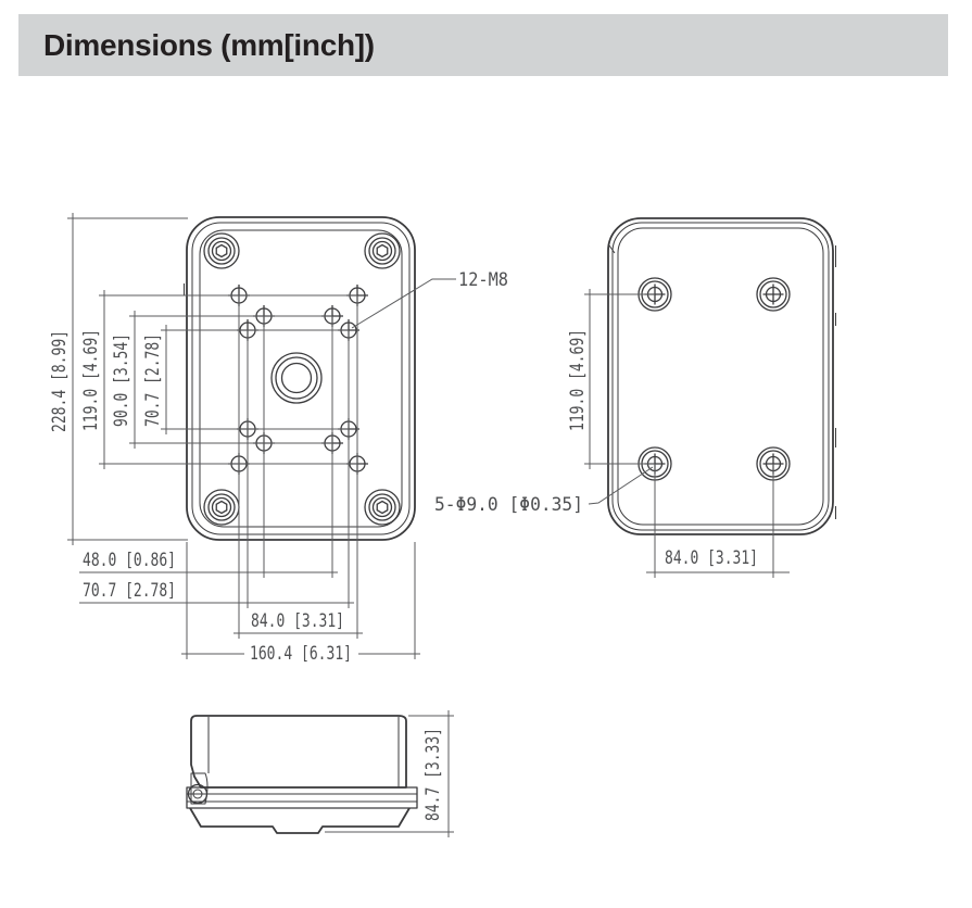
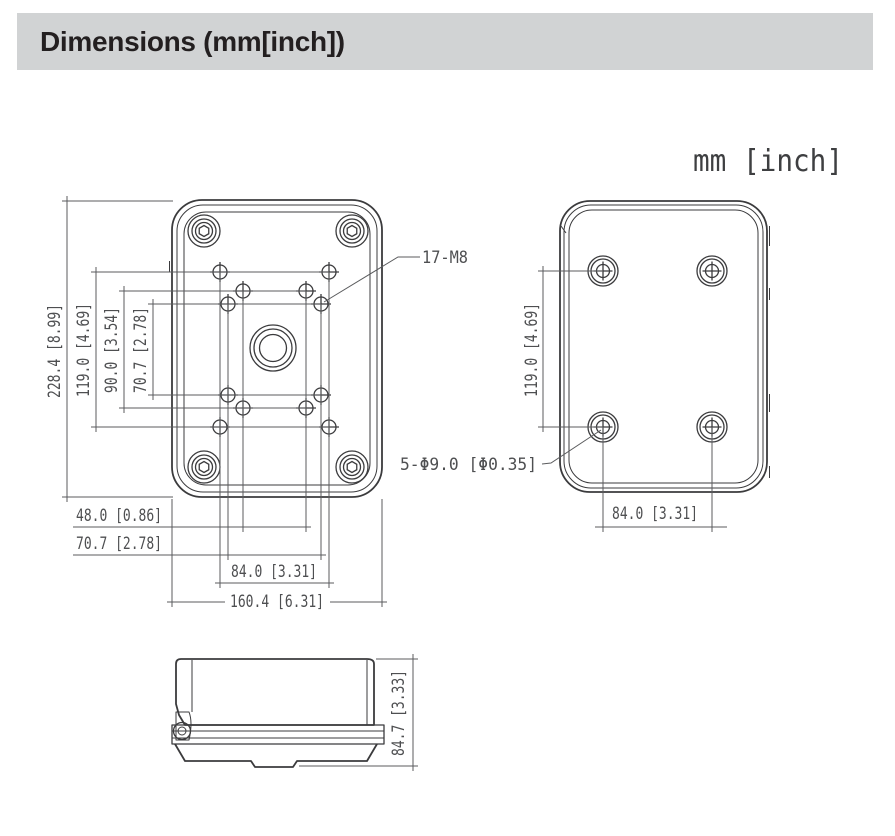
  Dimensions (mm[inch])
+ mm [inch]
  48.0 [0.86]
  70.7 [2.78]
  84.0 [3.31]
  160.4 [6.31]
- 12-M8
+ 17-M8
  84.0 [3.31]
  5-Φ9.0 [Φ0.35]
